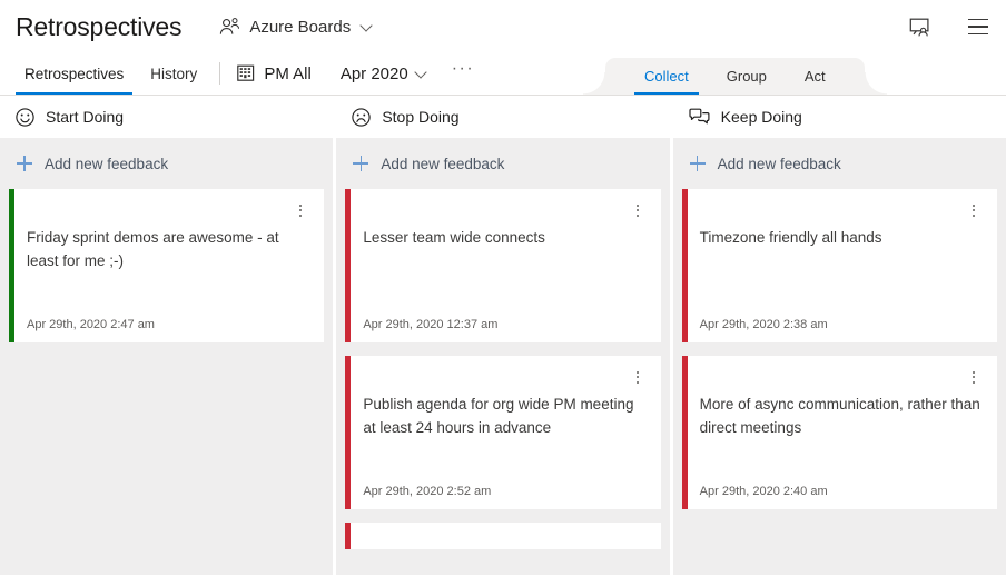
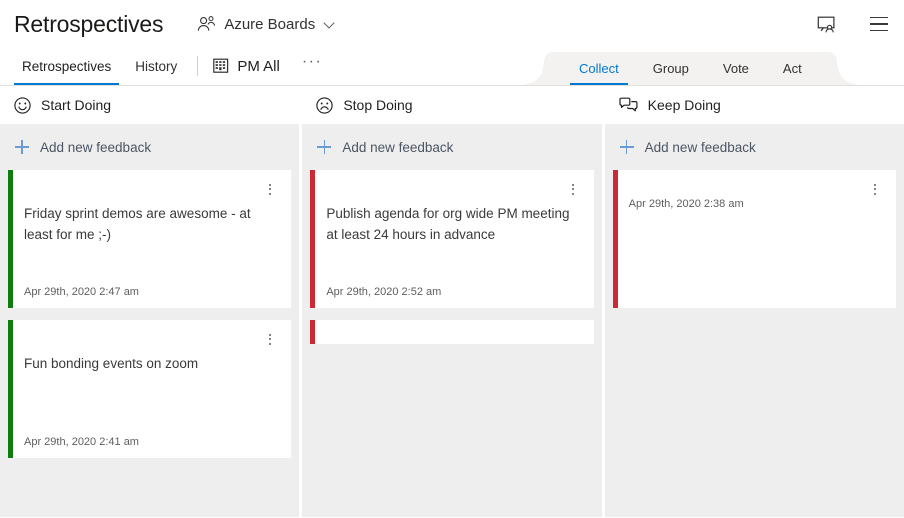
  Retrospectives
  Azure Boards
  Retrospectives
  History
  PM All
- Apr 2020
  ···
  Collect
  Group
+ Vote
  Act
  Start Doing
  Add new feedback
  Friday sprint demos are awesome - at least for me ;-)
  Apr 29th, 2020 2:47 am
+ Fun bonding events on zoom
+ Apr 29th, 2020 2:41 am
  Stop Doing
  Add new feedback
- Lesser team wide connects
- Apr 29th, 2020 12:37 am
  Publish agenda for org wide PM meeting at least 24 hours in advance
  Apr 29th, 2020 2:52 am
  Keep Doing
  Add new feedback
- Timezone friendly all hands
  Apr 29th, 2020 2:38 am
- More of async communication, rather than direct meetings
- Apr 29th, 2020 2:40 am
